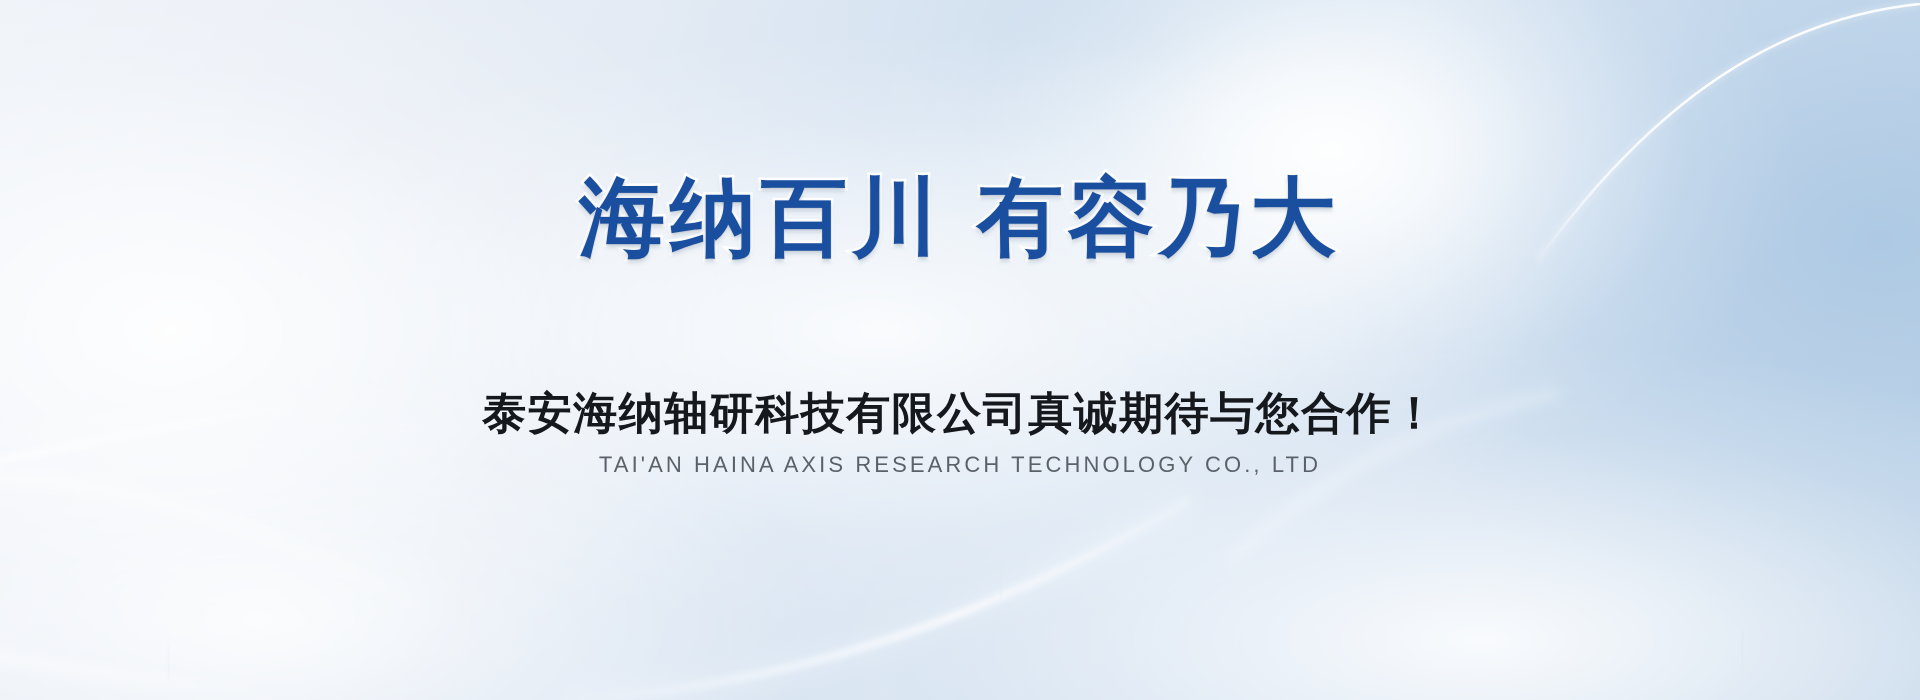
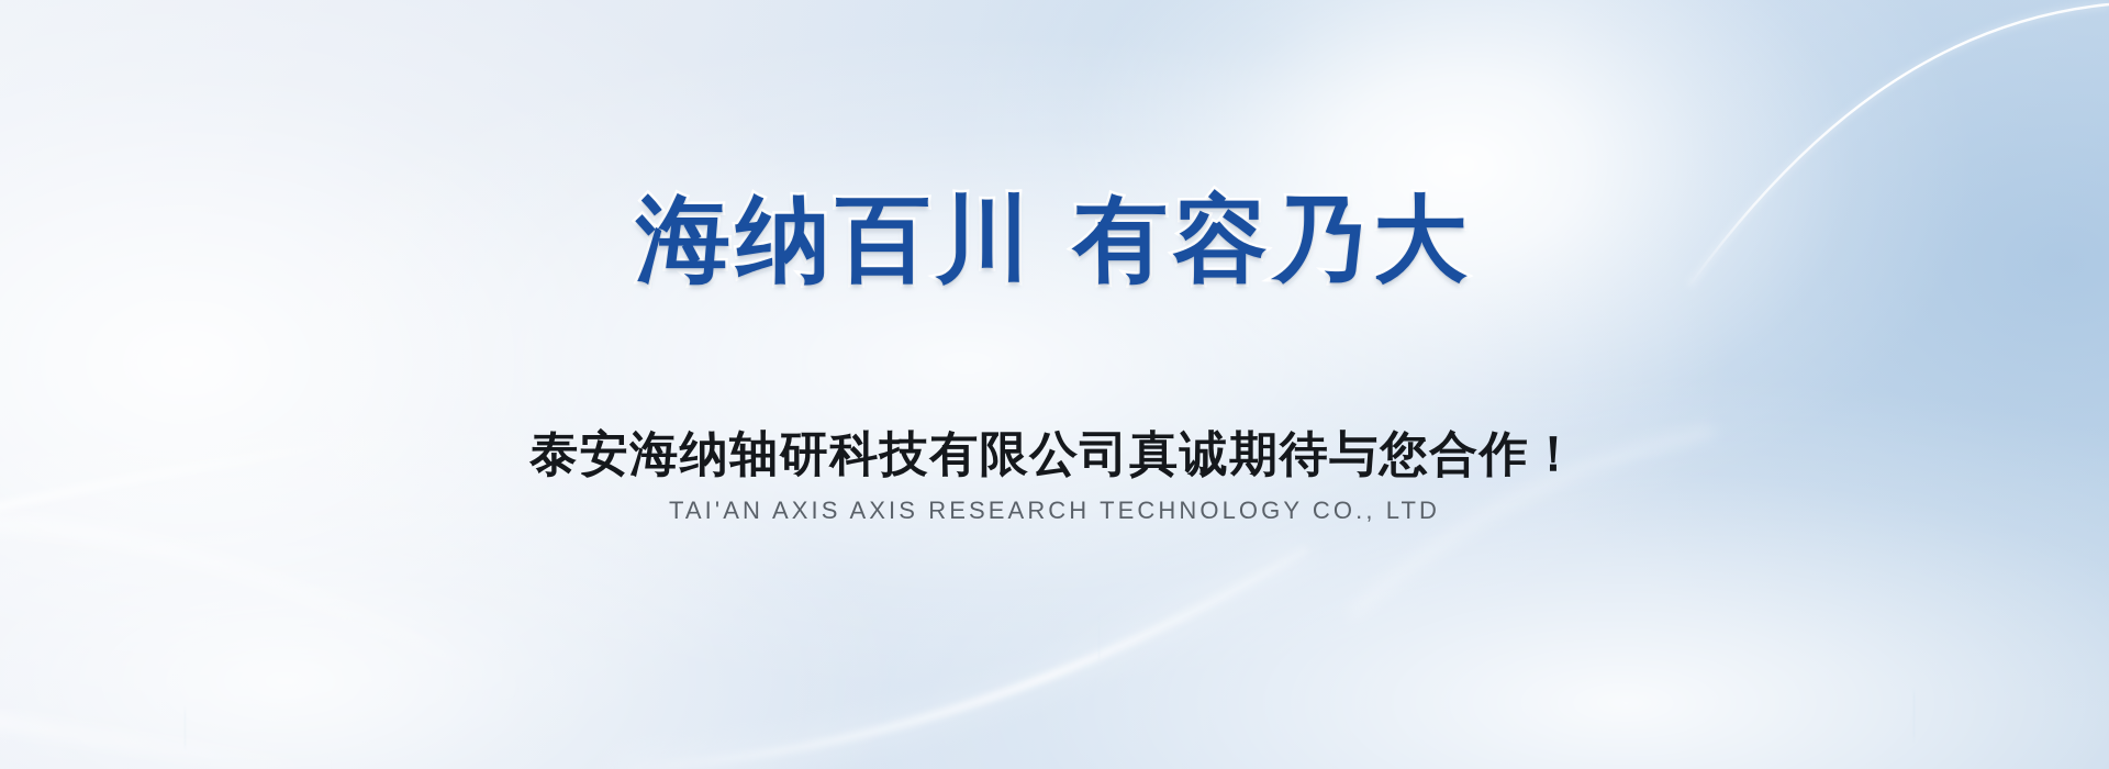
  海纳百川 有容乃大
  泰安海纳轴研科技有限公司真诚期待与您合作！
- TAI'AN HAINA AXIS RESEARCH TECHNOLOGY CO., LTD
+ TAI'AN AXIS AXIS RESEARCH TECHNOLOGY CO., LTD
